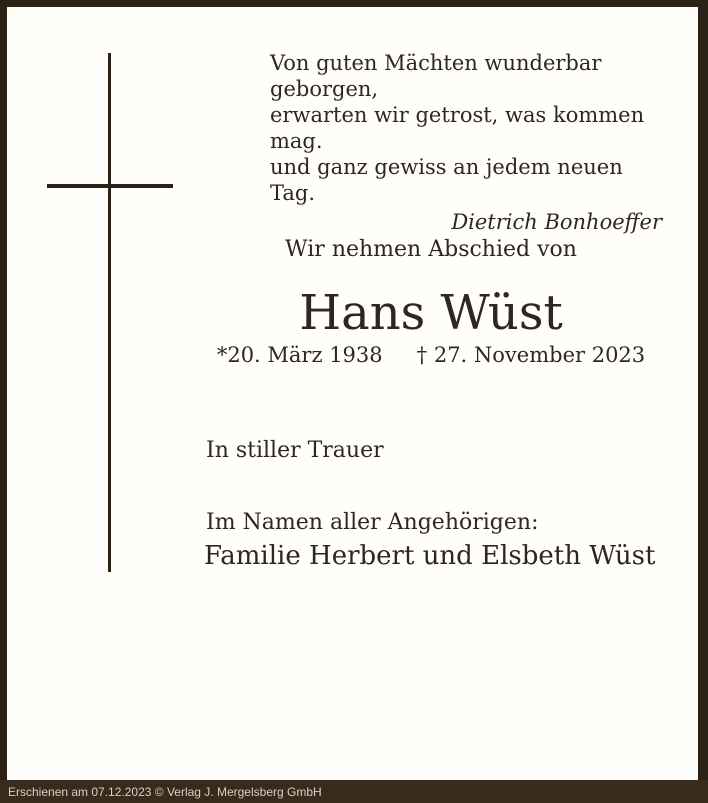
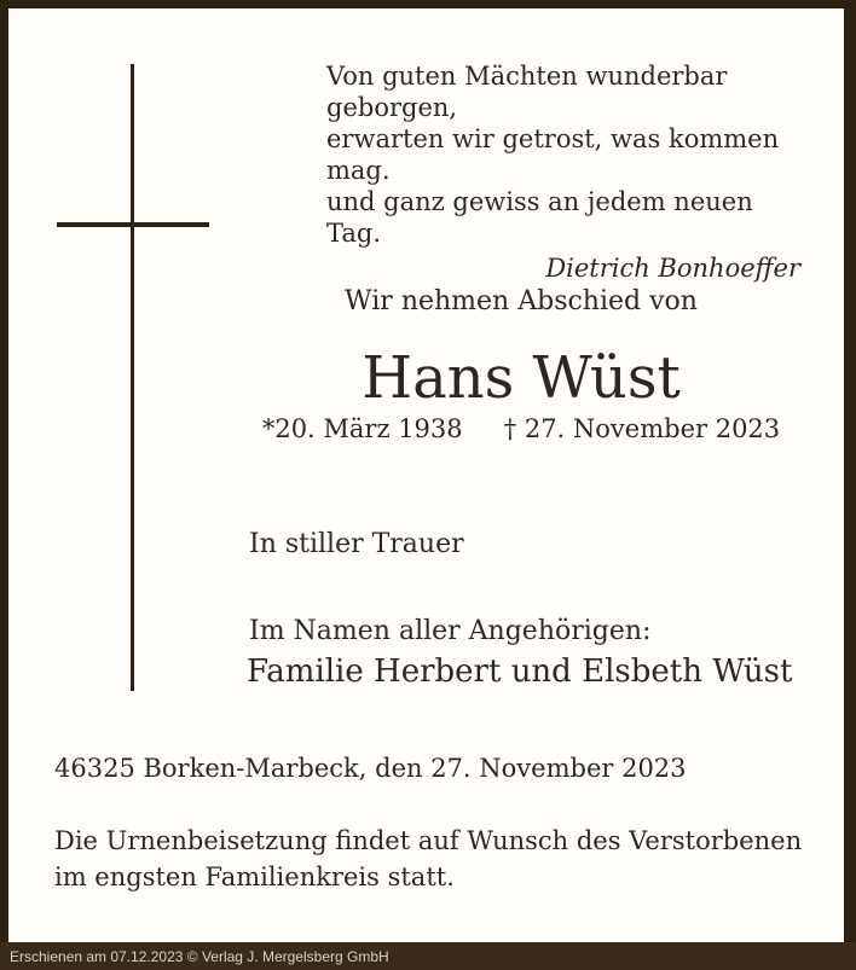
  Von guten Mächten wunderbar geborgen,
  erwarten wir getrost, was kommen mag.
  und ganz gewiss an jedem neuen Tag.
  Dietrich Bonhoeffer
  Wir nehmen Abschied von
  Hans Wüst
  *20. März 1938
  † 27. November 2023
  In stiller Trauer
  Im Namen aller Angehörigen:
  Familie Herbert und Elsbeth Wüst
+ 46325 Borken-Marbeck, den 27. November 2023
+ Die Urnenbeisetzung findet auf Wunsch des Verstorbenen im engsten Familienkreis statt.
  Erschienen am 07.12.2023 © Verlag J. Mergelsberg GmbH
